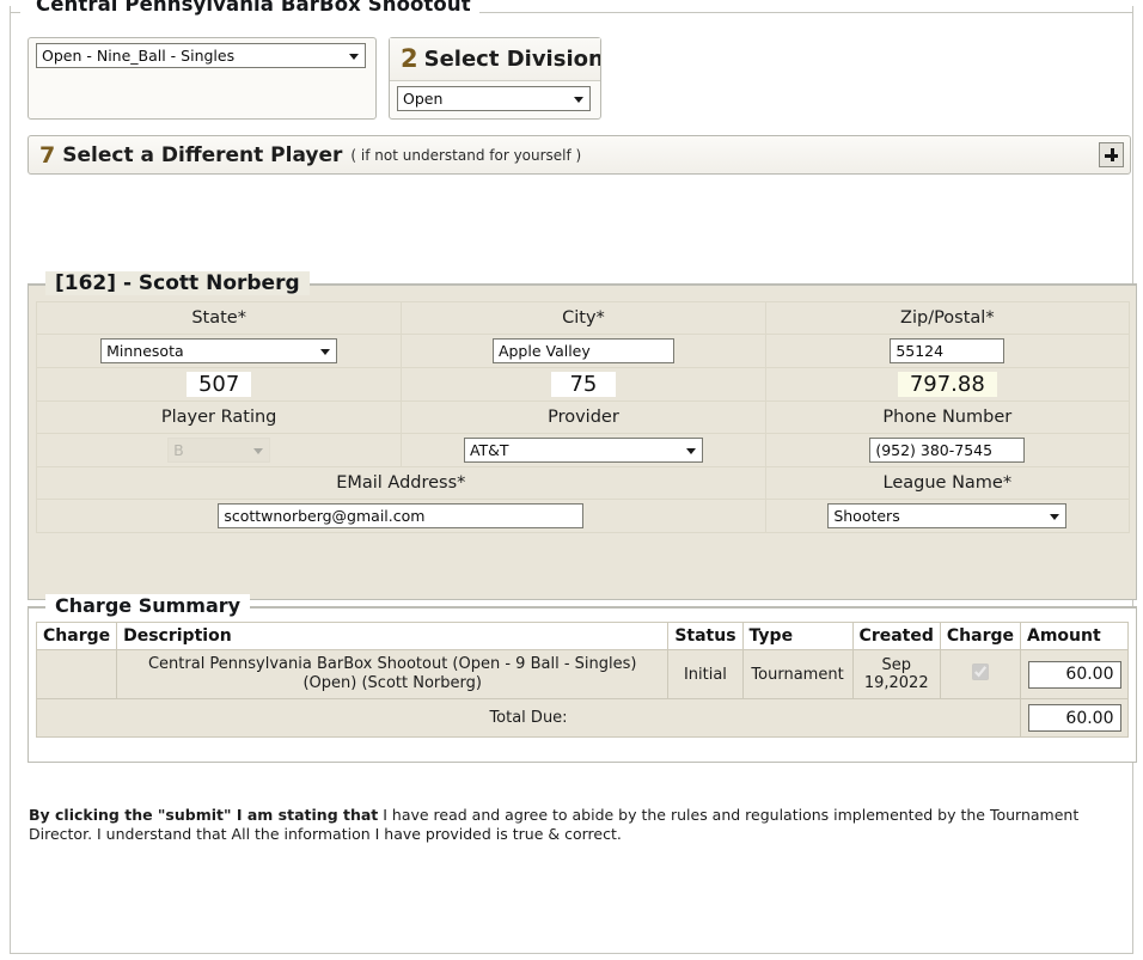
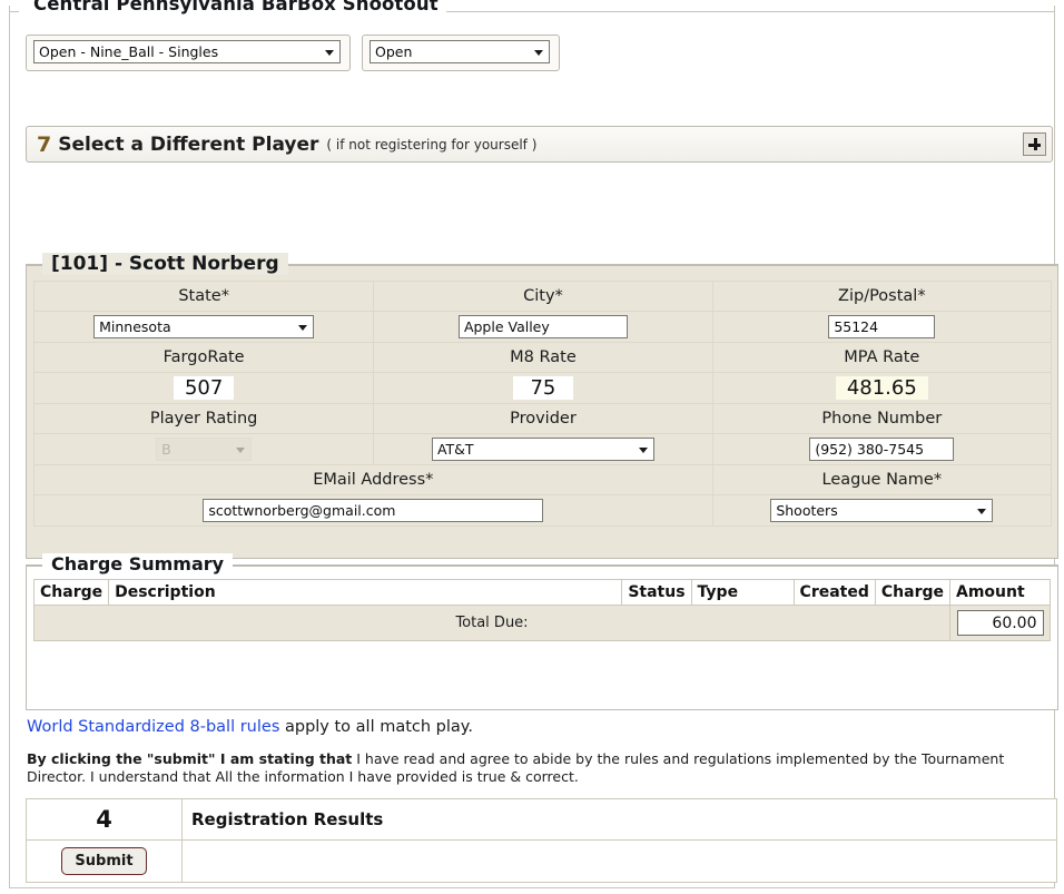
  Central Pennsylvania BarBox Shootout
  Open - Nine_Ball - Singles
- 2 Select Division
  Open
  7
  Select a Different Player
- ( if not understand for yourself )
+ ( if not registering for yourself )
- [162] - Scott Norberg
+ [101] - Scott Norberg
  State*	City*	Zip/Postal*
  Minnesota	Apple Valley	55124
+ FargoRate	M8 Rate	MPA Rate
- 507	75	797.88
+ 507	75	481.65
  Player Rating	Provider	Phone Number
  B	AT&T	(952) 380-7545
  EMail Address*	League Name*
  scottwnorberg@gmail.com	Shooters
  Charge Summary
  Charge	Description	Status	Type	Created	Charge	Amount
- 	Central Pennsylvania BarBox Shootout (Open - 9 Ball - Singles) (Open) (Scott Norberg)	Initial	Tournament	Sep 19,2022		60.00
  Total Due:	60.00
+ World Standardized 8-ball rules apply to all match play.
  By clicking the "submit" I am stating that I have read and agree to abide by the rules and regulations implemented by the Tournament Director. I understand that All the information I have provided is true & correct.
+ 4	Registration Results
+ Submit
